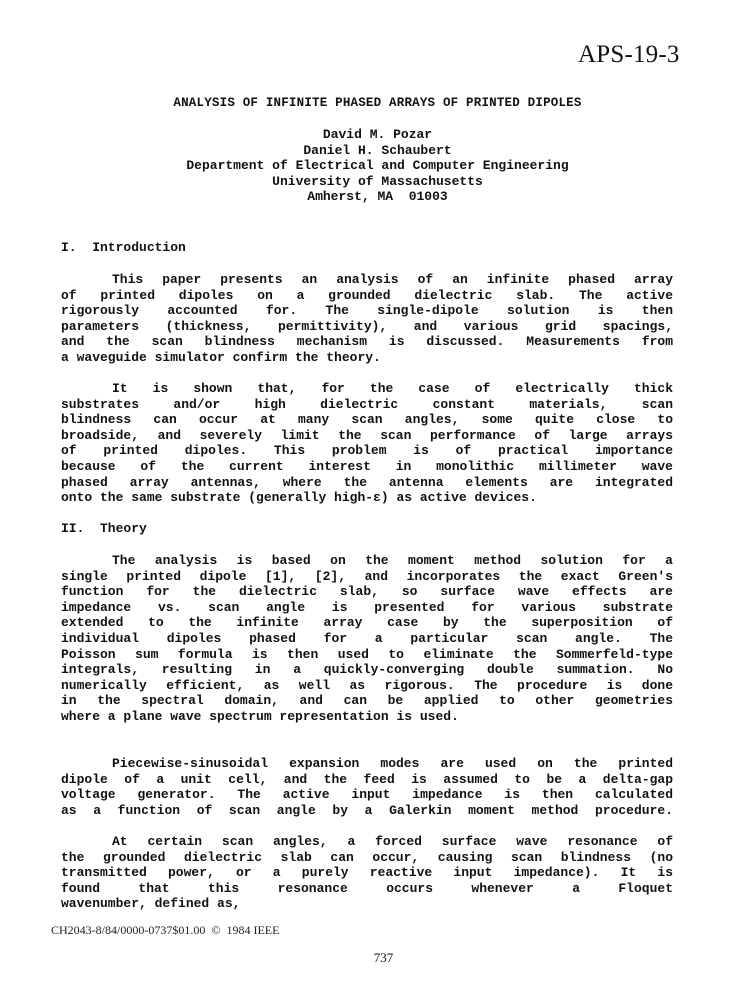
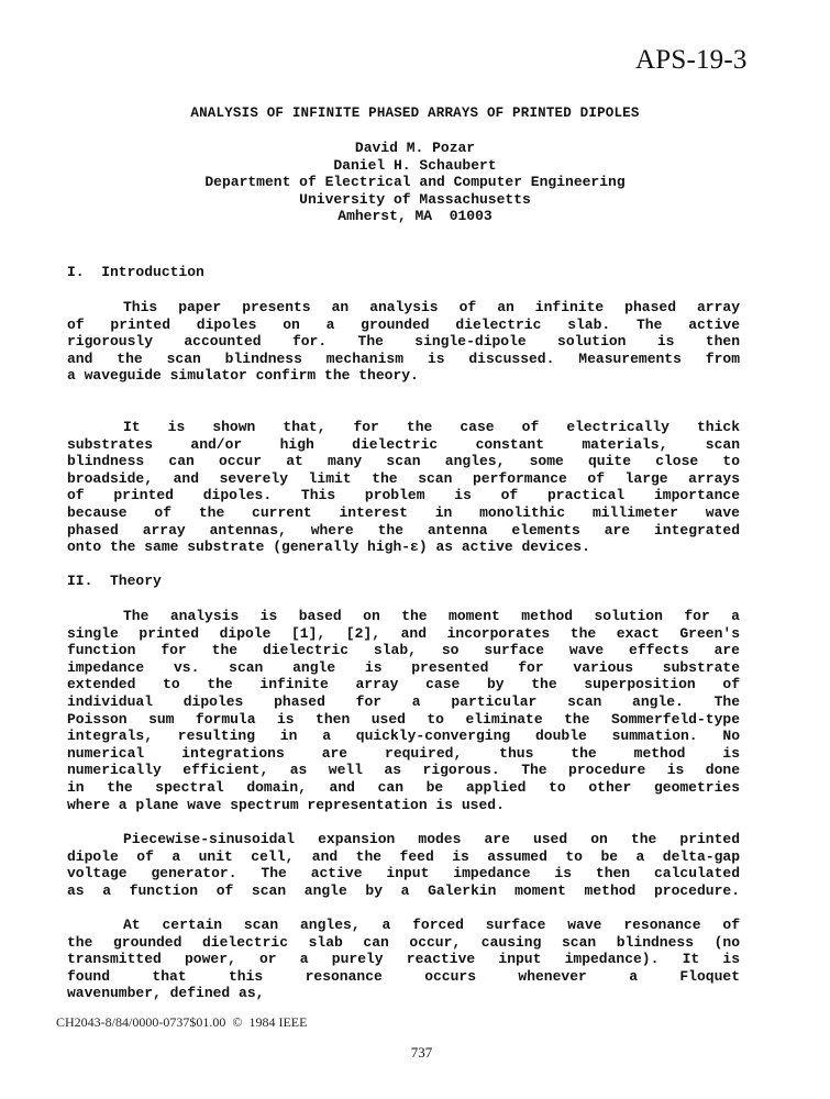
  APS-19-3
  ANALYSIS OF INFINITE PHASED ARRAYS OF PRINTED DIPOLES
  David M. Pozar
  Daniel H. Schaubert
  Department of Electrical and Computer Engineering
  University of Massachusetts
  Amherst, MA 01003
  I. Introduction
  This paper presents an analysis of an infinite phased array
  of printed dipoles on a grounded dielectric slab. The active
  rigorously accounted for. The single-dipole solution is then
- parameters (thickness, permittivity), and various grid spacings,
  and the scan blindness mechanism is discussed. Measurements from
  a waveguide simulator confirm the theory.
  It is shown that, for the case of electrically thick
  substrates and/or high dielectric constant materials, scan
  blindness can occur at many scan angles, some quite close to
  broadside, and severely limit the scan performance of large arrays
  of printed dipoles. This problem is of practical importance
  because of the current interest in monolithic millimeter wave
  phased array antennas, where the antenna elements are integrated
  onto the same substrate (generally high-ε) as active devices.
  II. Theory
  The analysis is based on the moment method solution for a
  single printed dipole [1], [2], and incorporates the exact Green's
  function for the dielectric slab, so surface wave effects are
  impedance vs. scan angle is presented for various substrate
  extended to the infinite array case by the superposition of
  individual dipoles phased for a particular scan angle. The
  Poisson sum formula is then used to eliminate the Sommerfeld-type
  integrals, resulting in a quickly-converging double summation. No
+ numerical integrations are required, thus the method is
  numerically efficient, as well as rigorous. The procedure is done
  in the spectral domain, and can be applied to other geometries
  where a plane wave spectrum representation is used.
  Piecewise-sinusoidal expansion modes are used on the printed
  dipole of a unit cell, and the feed is assumed to be a delta-gap
  voltage generator. The active input impedance is then calculated
  as a function of scan angle by a Galerkin moment method procedure.
  At certain scan angles, a forced surface wave resonance of
  the grounded dielectric slab can occur, causing scan blindness (no
  transmitted power, or a purely reactive input impedance). It is
  found that this resonance occurs whenever a Floquet
  wavenumber, defined as,
  CH2043-8/84/0000-0737$01.00 © 1984 IEEE
  737
